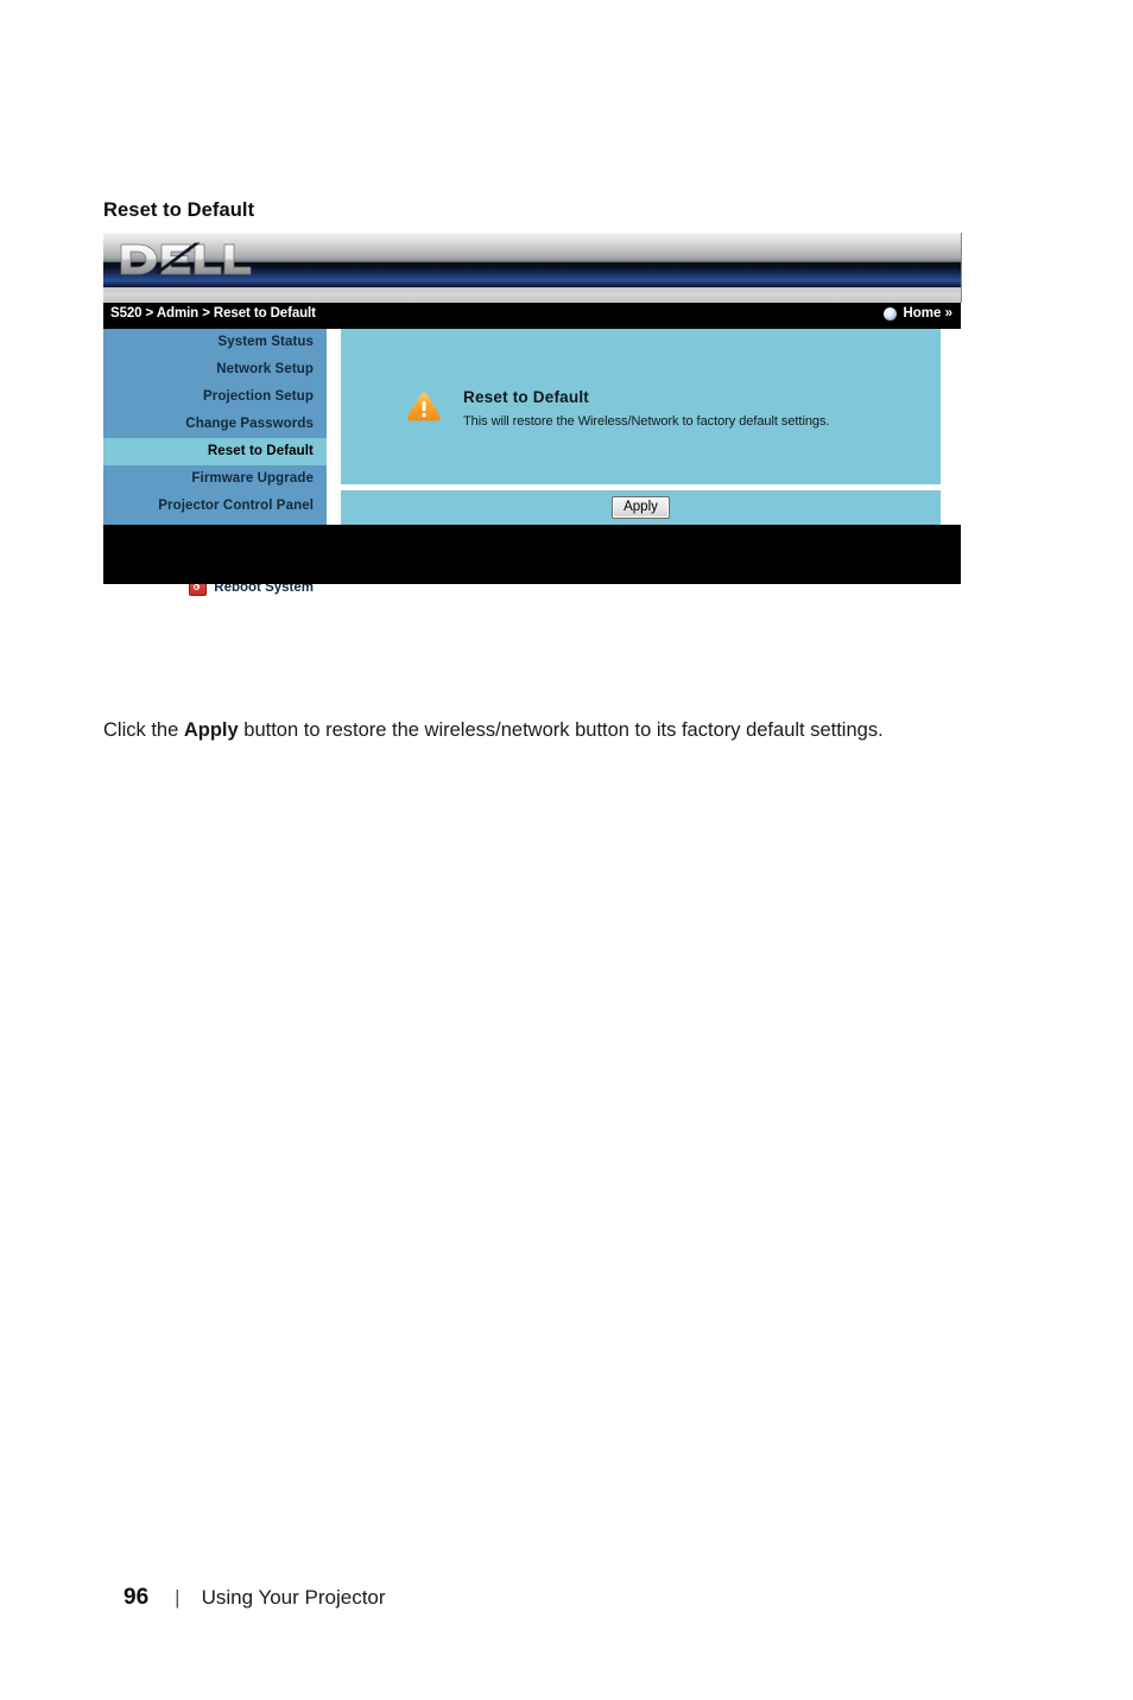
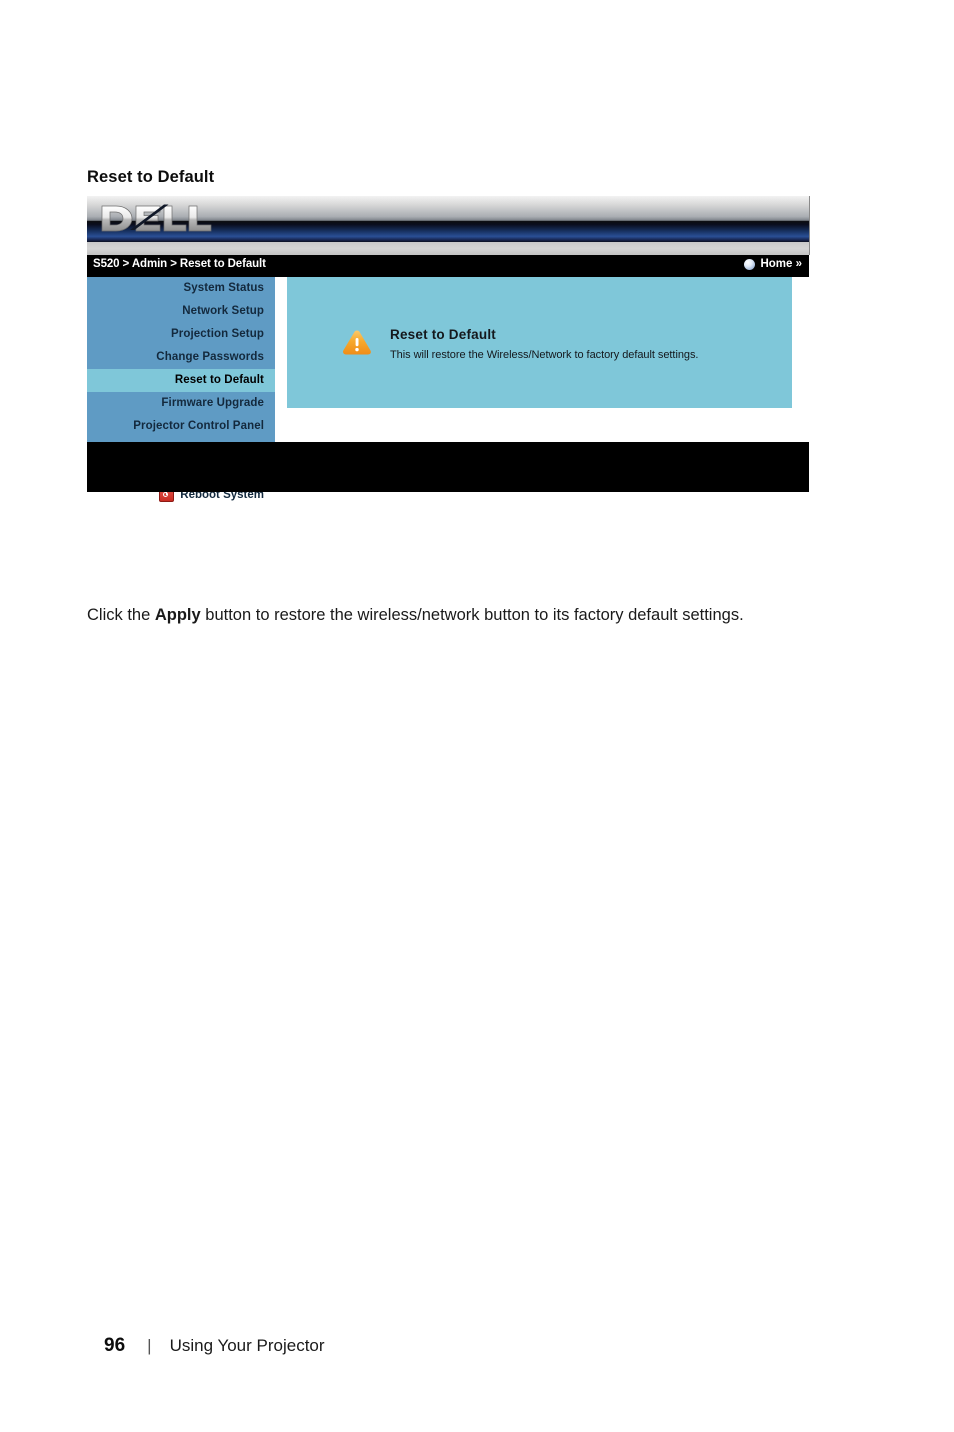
  Reset to Default
  S520 > Admin > Reset to Default
  Home »
  System Status
  Network Setup
  Projection Setup
  Change Passwords
  Reset to Default
  Firmware Upgrade
  Projector Control Panel
  Reboot System
  Reset to Default
  This will restore the Wireless/Network to factory default settings.
- Apply
  Click the Apply button to restore the wireless/network button to its factory default settings.
  96
  |
  Using Your Projector
